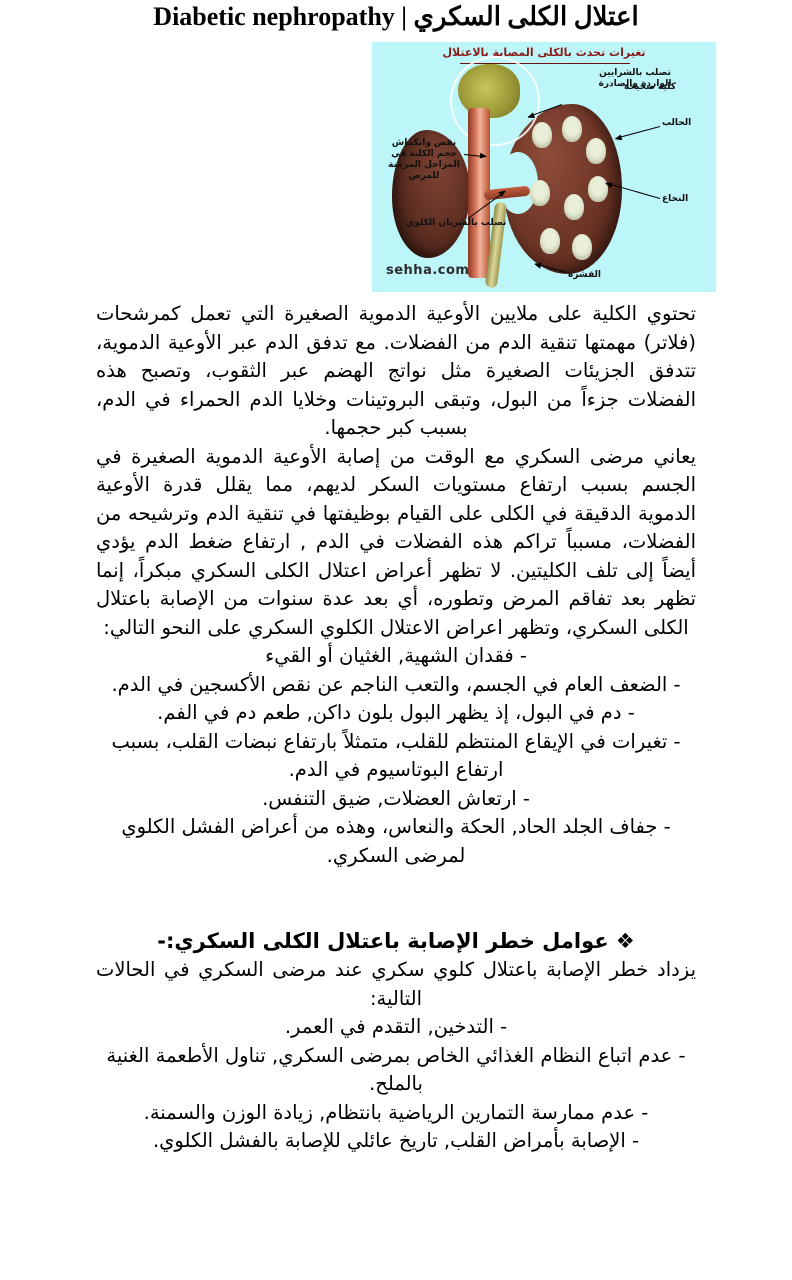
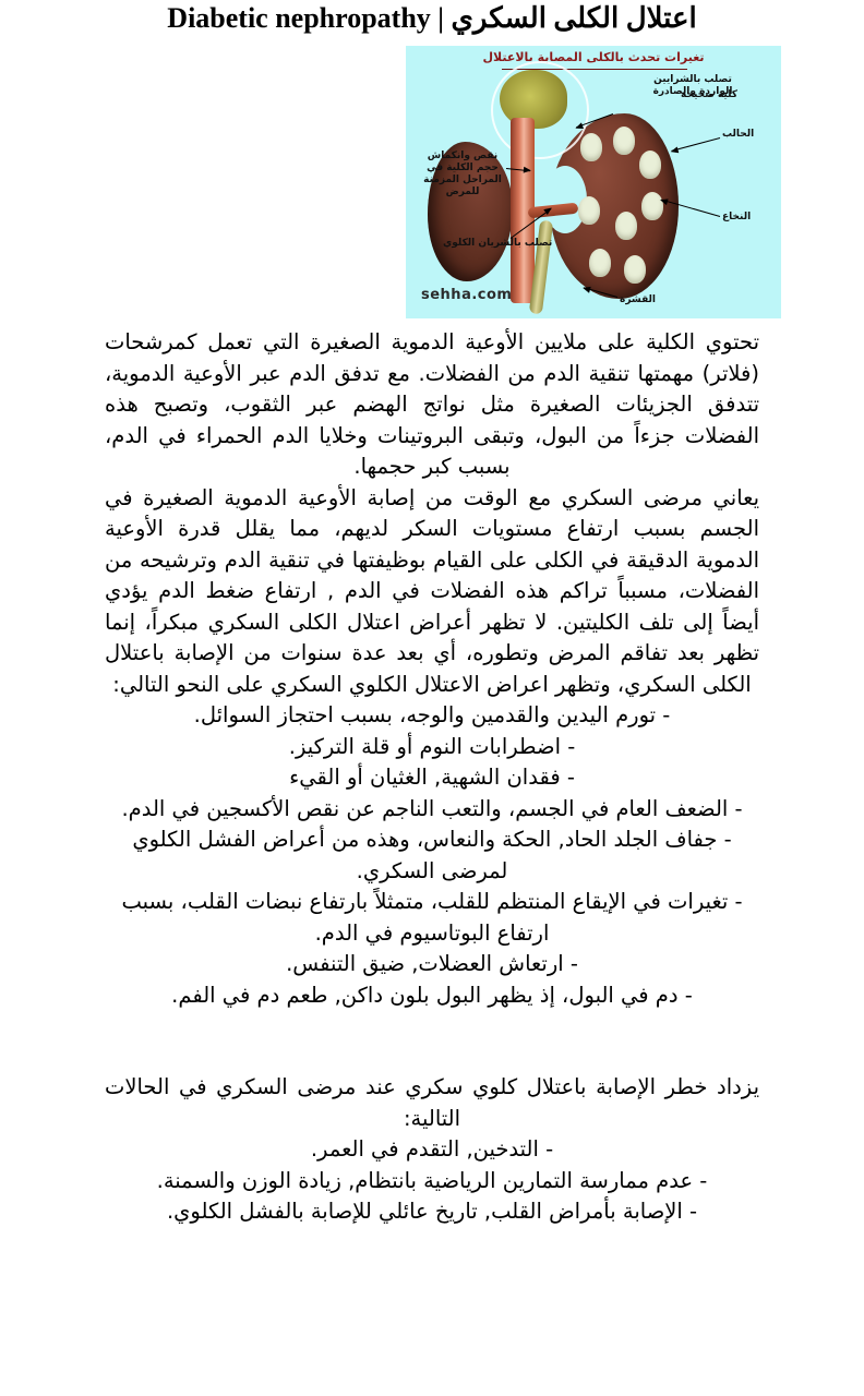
  اعتلال الكلى السكري | Diabetic nephropathy
  تغيرات تحدث بالكلى المصابة بالاعتلال
  تصلب بالشرايين الواردة والصادرة
  كلية صحيحة
  الحالب
  النخاع
  نقص وانكماش حجم الكلية في المراحل المزمنة للمرض
  تصلب بالشريان الكلوي
  القشرة
  sehha.com
  تحتوي الكلية على ملايين الأوعية الدموية الصغيرة التي تعمل كمرشحات (فلاتر) مهمتها تنقية الدم من الفضلات. مع تدفق الدم عبر الأوعية الدموية، تتدفق الجزيئات الصغيرة مثل نواتج الهضم عبر الثقوب، وتصبح هذه الفضلات جزءاً من البول، وتبقى البروتينات وخلايا الدم الحمراء في الدم، بسبب كبر حجمها.
  يعاني مرضى السكري مع الوقت من إصابة الأوعية الدموية الصغيرة في الجسم بسبب ارتفاع مستويات السكر لديهم، مما يقلل قدرة الأوعية الدموية الدقيقة في الكلى على القيام بوظيفتها في تنقية الدم وترشيحه من الفضلات، مسبباً تراكم هذه الفضلات في الدم , ارتفاع ضغط الدم يؤدي أيضاً إلى تلف الكليتين. لا تظهر أعراض اعتلال الكلى السكري مبكراً، إنما تظهر بعد تفاقم المرض وتطوره، أي بعد عدة سنوات من الإصابة باعتلال الكلى السكري، وتظهر اعراض الاعتلال الكلوي السكري على النحو التالي:
+ - تورم اليدين والقدمين والوجه، بسبب احتجاز السوائل.
+ - اضطرابات النوم أو قلة التركيز.
  - فقدان الشهية, الغثيان أو القيء
  - الضعف العام في الجسم، والتعب الناجم عن نقص الأكسجين في الدم.
- - دم في البول، إذ يظهر البول بلون داكن, طعم دم في الفم.
+ - جفاف الجلد الحاد, الحكة والنعاس، وهذه من أعراض الفشل الكلوي لمرضى السكري.
  - تغيرات في الإيقاع المنتظم للقلب، متمثلاً بارتفاع نبضات القلب، بسبب ارتفاع البوتاسيوم في الدم.
  - ارتعاش العضلات, ضيق التنفس.
- - جفاف الجلد الحاد, الحكة والنعاس، وهذه من أعراض الفشل الكلوي لمرضى السكري.
+ - دم في البول، إذ يظهر البول بلون داكن, طعم دم في الفم.
- ❖ عوامل خطر الإصابة باعتلال الكلى السكري:-
  يزداد خطر الإصابة باعتلال كلوي سكري عند مرضى السكري في الحالات التالية:
  - التدخين, التقدم في العمر.
- - عدم اتباع النظام الغذائي الخاص بمرضى السكري, تناول الأطعمة الغنية بالملح.
  - عدم ممارسة التمارين الرياضية بانتظام, زيادة الوزن والسمنة.
  - الإصابة بأمراض القلب, تاريخ عائلي للإصابة بالفشل الكلوي.
